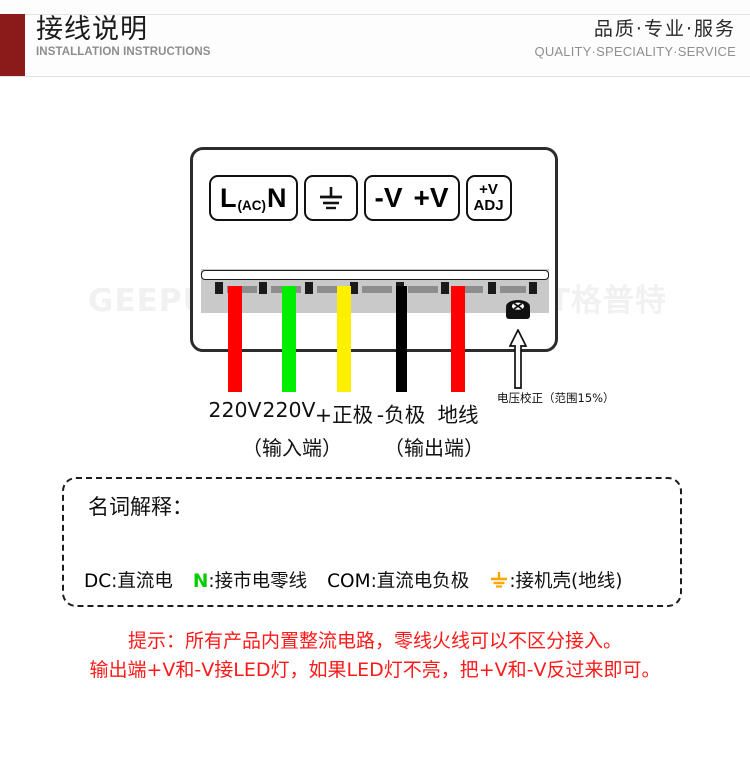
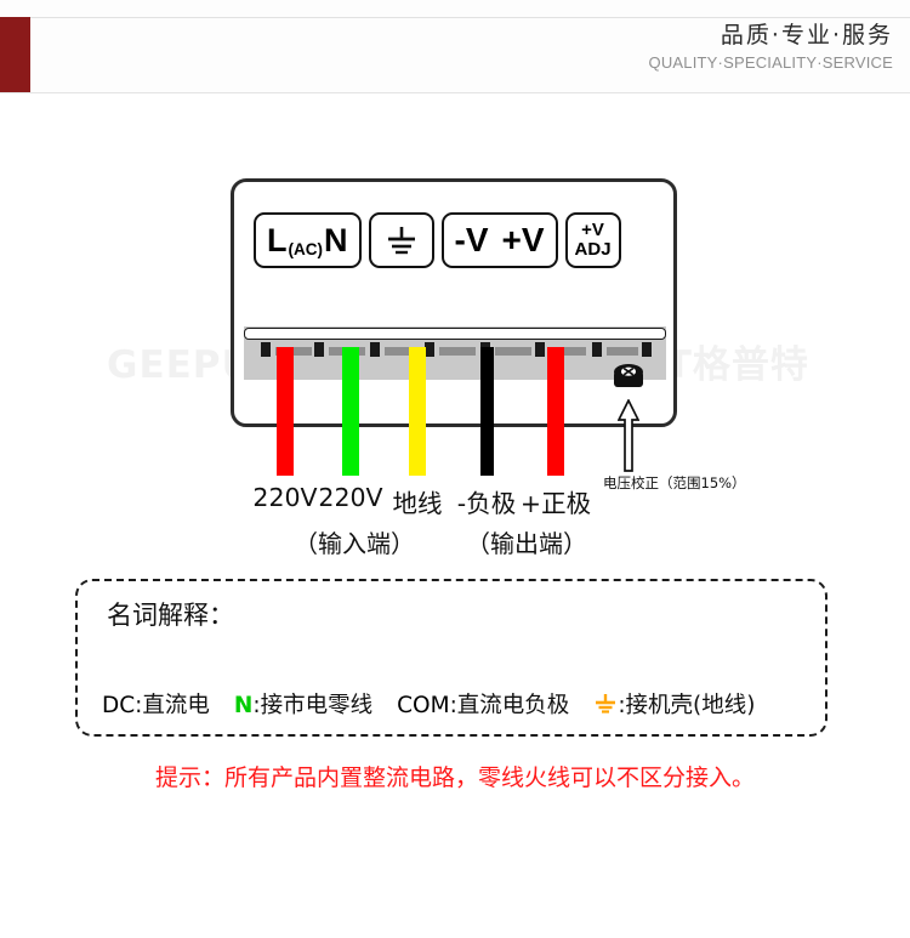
- 接线说明
- INSTALLATION INSTRUCTIONS
  品质·专业·服务
  QUALITY·SPECIALITY·SERVICE
  L
  (AC)
  N
  -V
  +V
  +V
  ADJ
  电压校正（范围15%）
  220V
  220V
- +正极
+ 地线
  -负极
- 地线
+ +正极
  （输入端）
  （输出端）
  名词解释：
  DC:直流电 N:接市电零线 COM:直流电负极 :接机壳(地线)
  提示：所有产品内置整流电路，零线火线可以不区分接入。
- 输出端+V和-V接LED灯，如果LED灯不亮，把+V和-V反过来即可。
